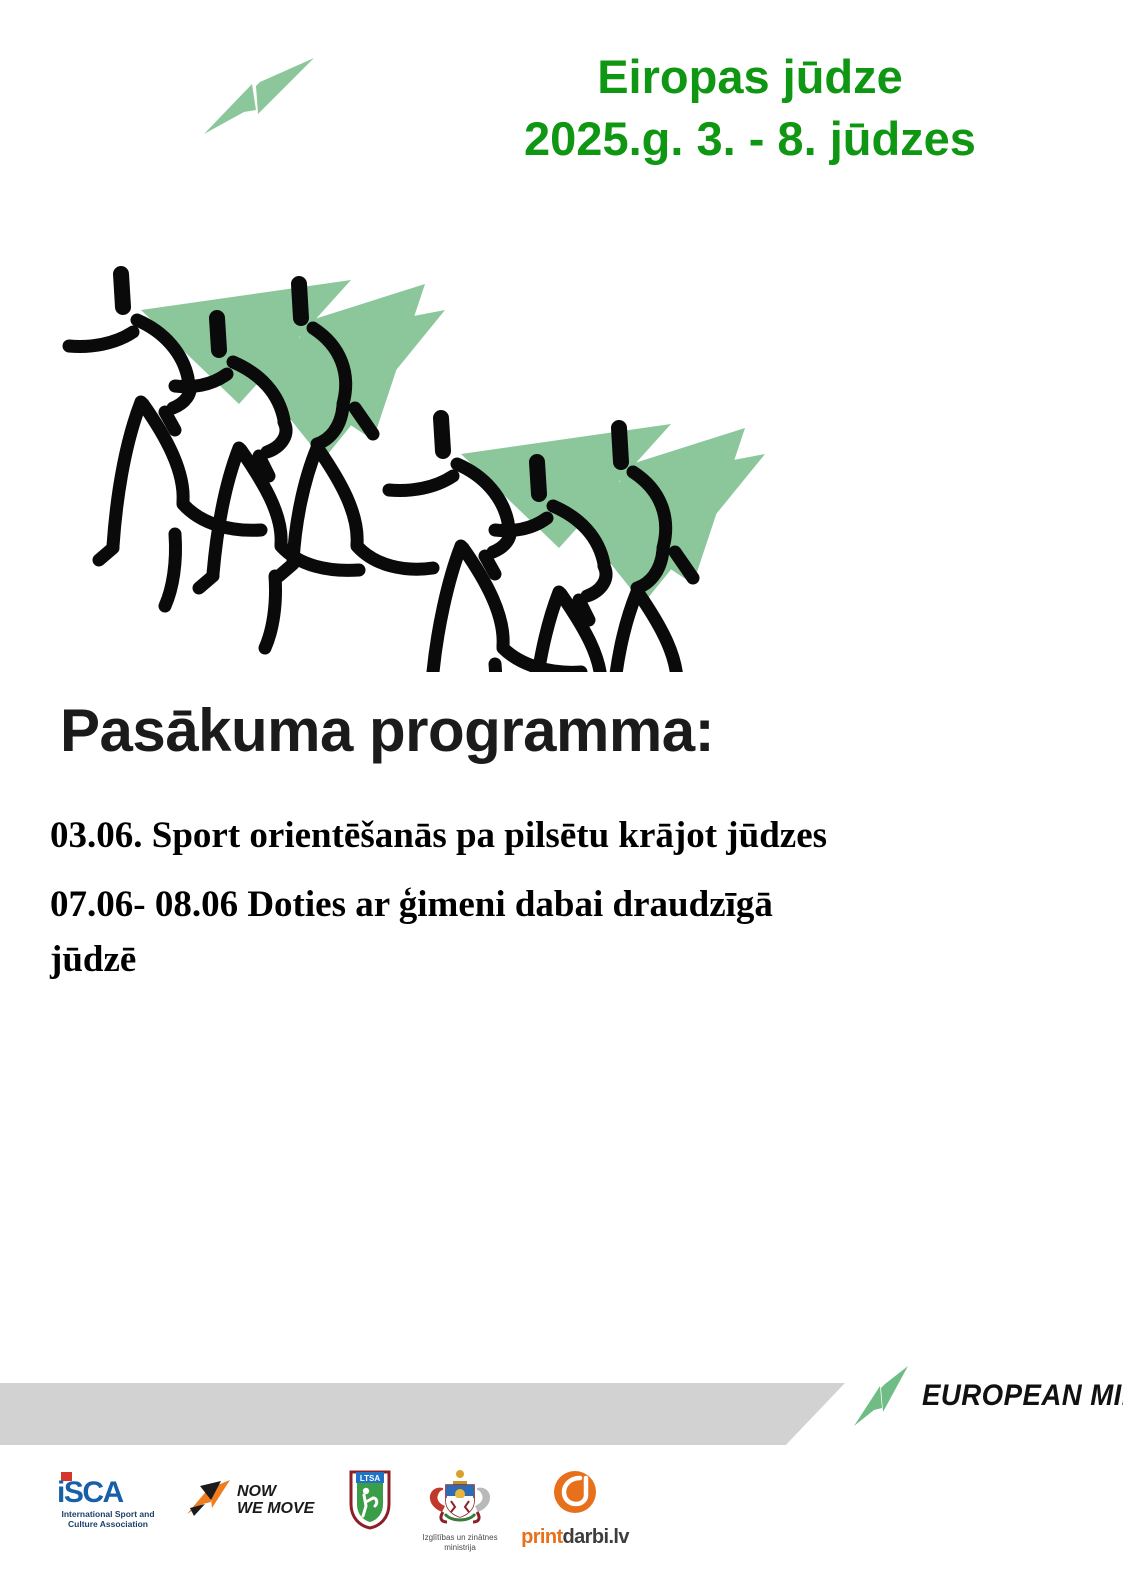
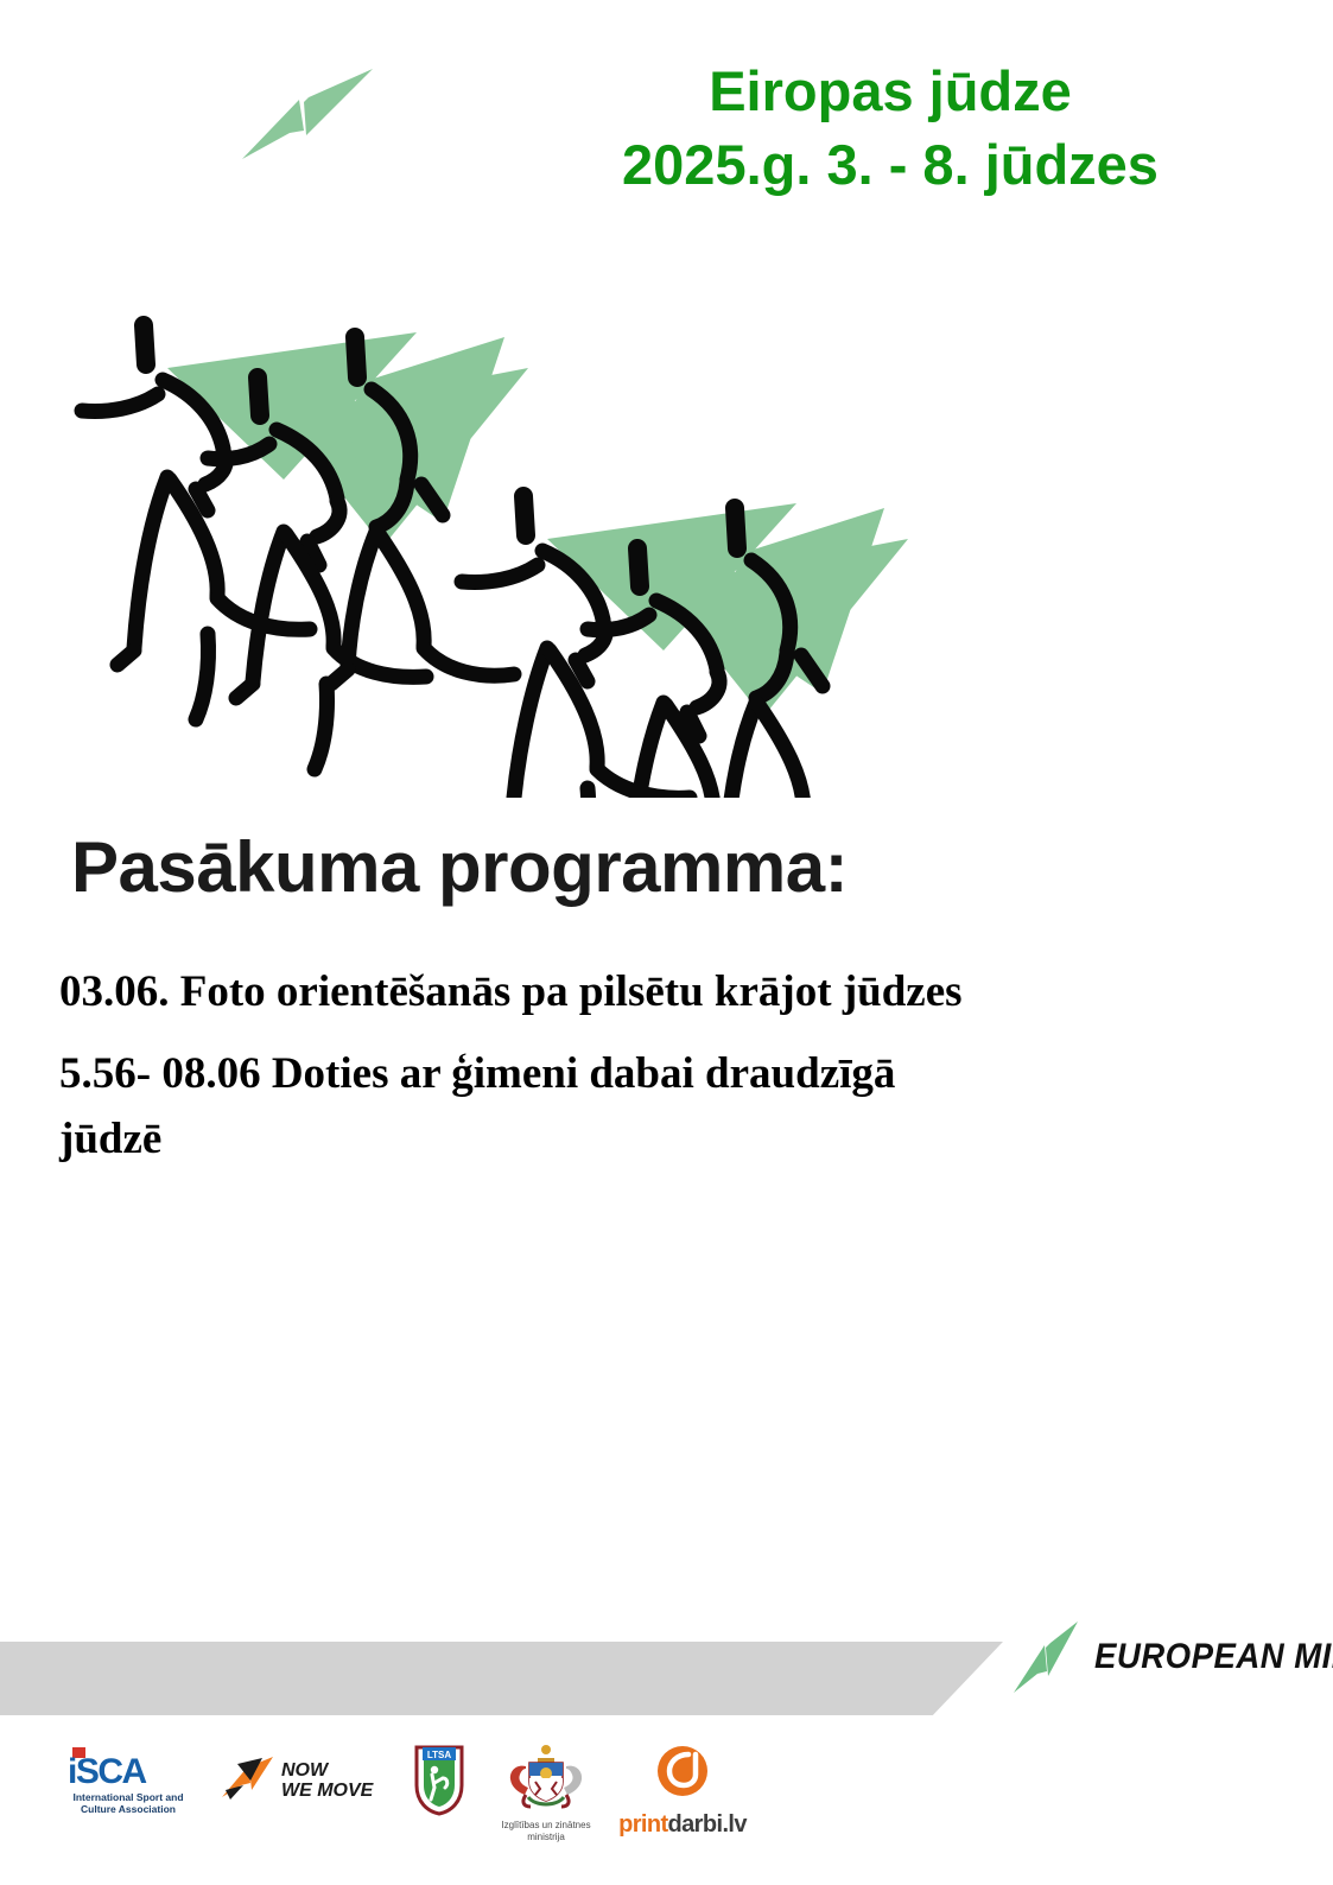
  Eiropas jūdze
  2025.g. 3. - 8. jūdzes
  Pasākuma programma:
- 03.06. Sport orientēšanās pa pilsētu krājot jūdzes
+ 03.06. Foto orientēšanās pa pilsētu krājot jūdzes
- 07.06- 08.06 Doties ar ģimeni dabai draudzīgā
+ 5.56- 08.06 Doties ar ģimeni dabai draudzīgā
  jūdzē
  EUROPEAN MI
  iSCA
  International Sport and
  Culture Association
  NOW
  WE MOVE
  LTSA
  Izglītības un zinātnes
  ministrija
  printdarbi.lv
